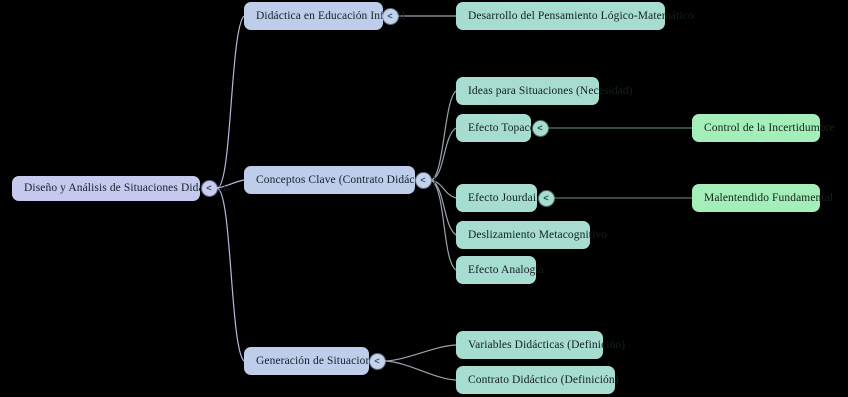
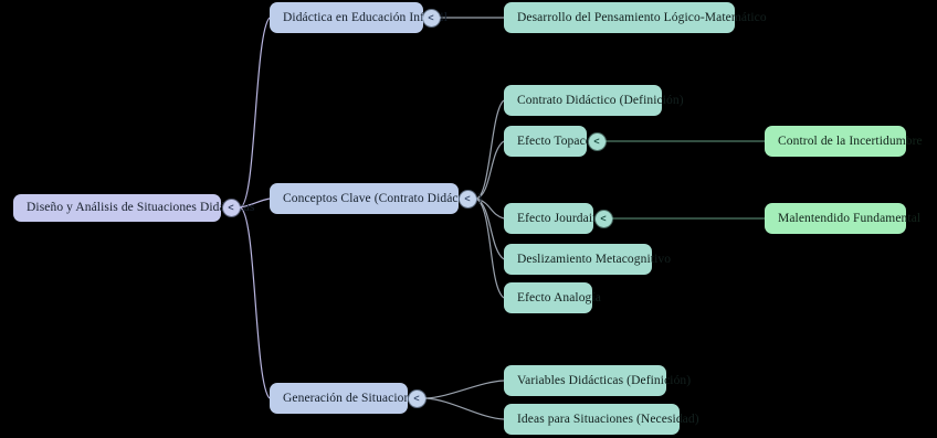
  Diseño y Análisis de Situaciones Didcas
  <
  Didáctica en Educación Inil
  <
  Desarrollo del Pensamiento Lógico-Matemático
  Conceptos Clave (Contrato Didác)
  <
- Ideas para Situaciones (Necesidad)
+ Contrato Didáctico (Definición)
  Efecto Topac
  <
  Control de la Incertidumbre
  Efecto Jourdai
  <
  Malentendido Fundamental
  Deslizamiento Metacognitivo
  Efecto Analogía
  Generación de Situacion
  <
  Variables Didácticas (Definición)
- Contrato Didáctico (Definición)
+ Ideas para Situaciones (Necesidad)
